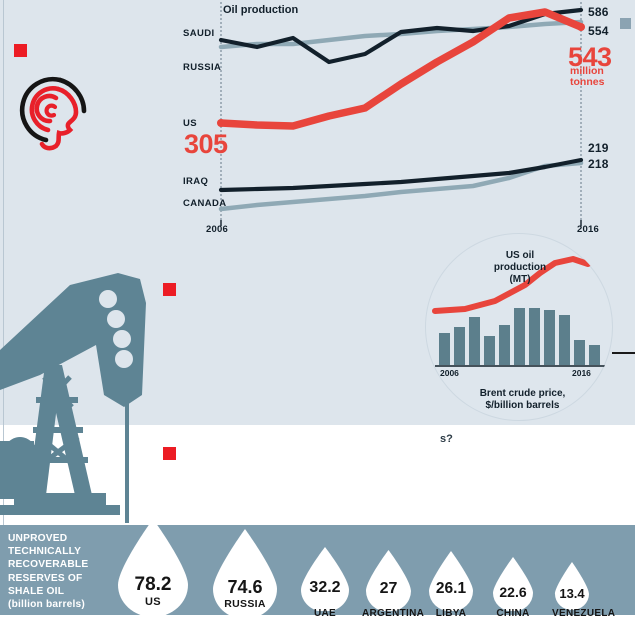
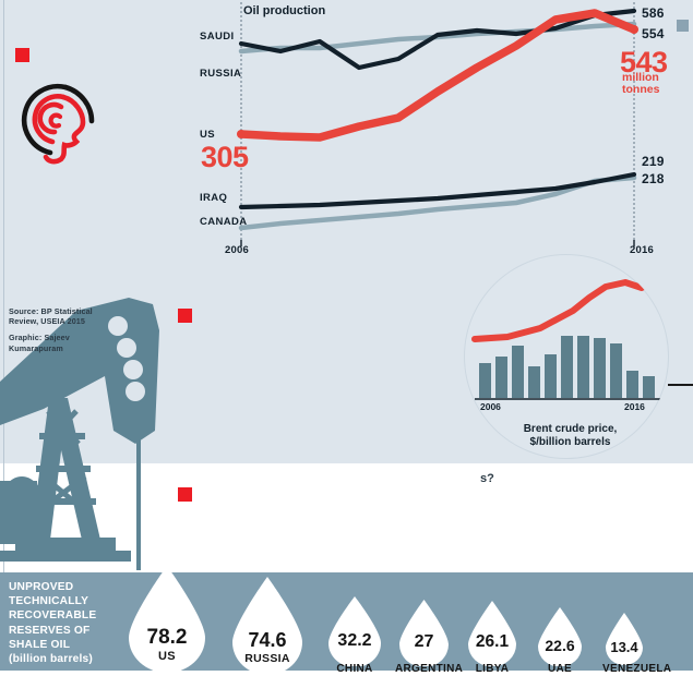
+ Source: BP Statistical Review, USEIA 2015
+ Graphic: Sajeev Kumarapuram
  Oil production
  SAUDI
  RUSSIA
  US
  IRAQ
  CANADA
  2006
  2016
  586
  554
  219
  218
  543
  305
  million tonnes
- US oil
- production
- (MT)
  2006
  2016
  Brent crude price,
  $/billion barrels
  s?
  UNPROVED
  TECHNICALLY
  RECOVERABLE
  RESERVES OF
  SHALE OIL
  (billion barrels)
  78.2
  US
  74.6
  RUSSIA
  32.2
- UAE
+ CHINA
  27
  ARGENTINA
  26.1
  LIBYA
  22.6
- CHINA
+ UAE
  13.4
  VENEZUELA
